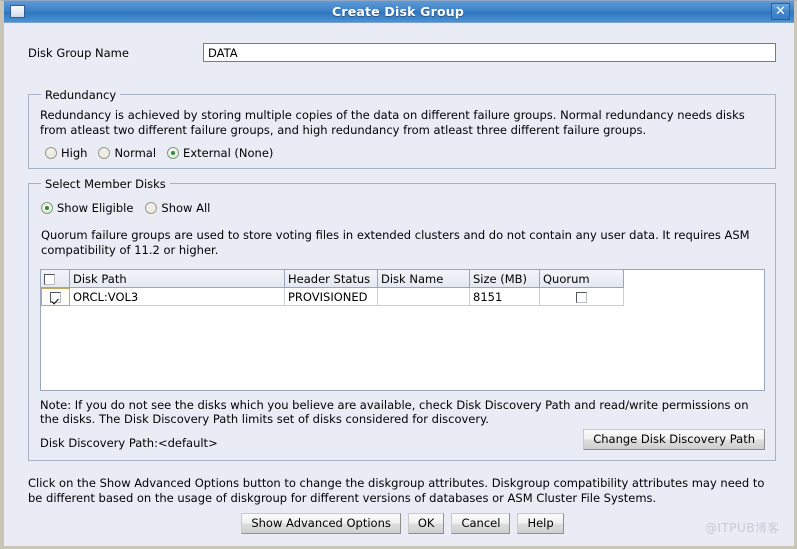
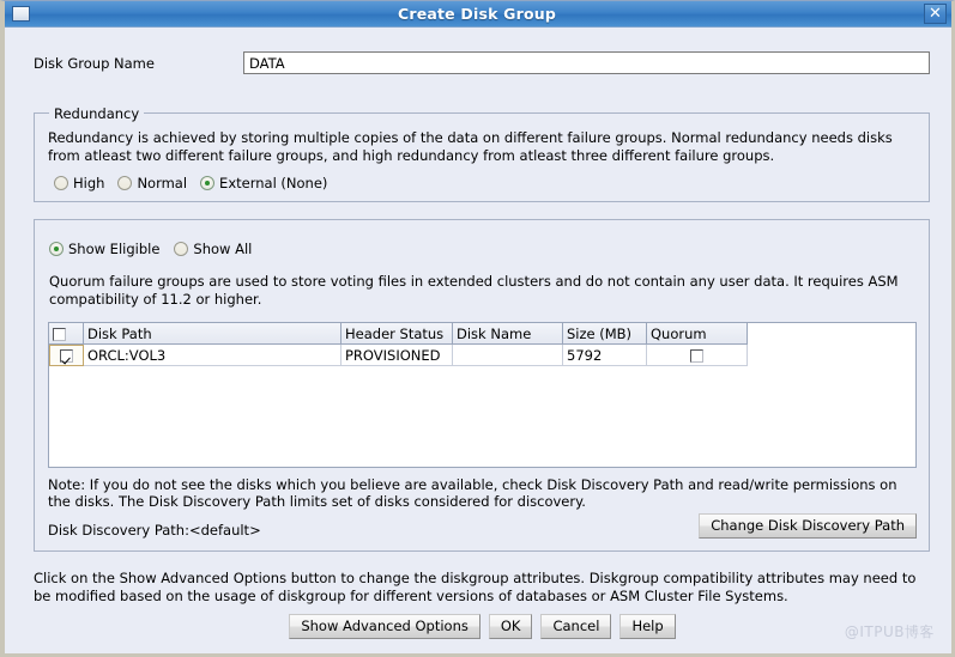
  Create Disk Group
  ✕
  Disk Group Name
  DATA
  Redundancy
  Redundancy is achieved by storing multiple copies of the data on different failure groups. Normal redundancy needs disks from atleast two different failure groups, and high redundancy from atleast three different failure groups.
  High
  Normal
  External (None)
- Select Member Disks
  Show Eligible
  Show All
  Quorum failure groups are used to store voting files in extended clusters and do not contain any user data. It requires ASM compatibility of 11.2 or higher.
  	Disk Path	Header Status	Disk Name	Size (MB)	Quorum
- 	ORCL:VOL3	PROVISIONED		8151
+ 	ORCL:VOL3	PROVISIONED		5792
  Note: If you do not see the disks which you believe are available, check Disk Discovery Path and read/write permissions on the disks. The Disk Discovery Path limits set of disks considered for discovery.
  Disk Discovery Path:<default>
  Change Disk Discovery Path
- Click on the Show Advanced Options button to change the diskgroup attributes. Diskgroup compatibility attributes may need to be different based on the usage of diskgroup for different versions of databases or ASM Cluster File Systems.
+ Click on the Show Advanced Options button to change the diskgroup attributes. Diskgroup compatibility attributes may need to be modified based on the usage of diskgroup for different versions of databases or ASM Cluster File Systems.
  Show Advanced Options
  OK
  Cancel
  Help
  @ITPUB博客
